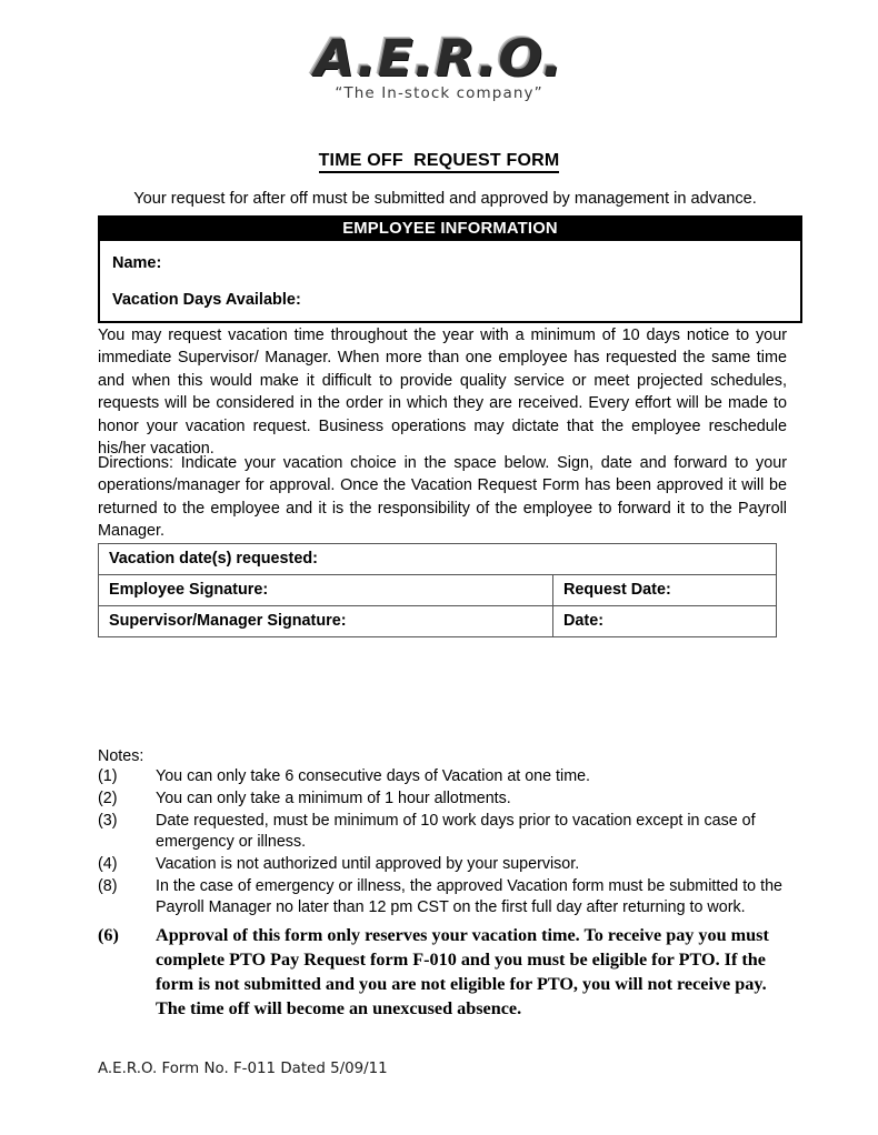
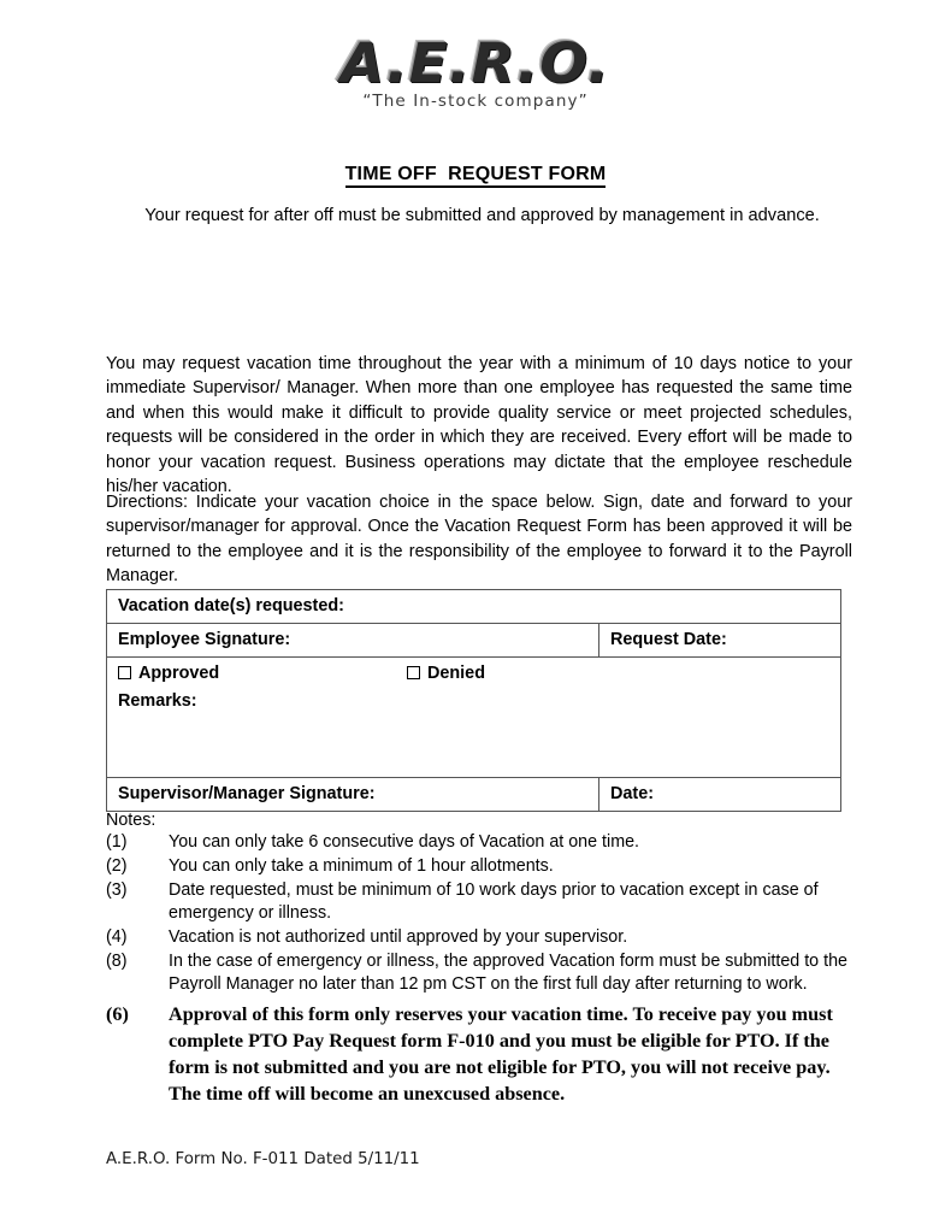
  A.E.R.O.
  “The In-stock company”
  TIME OFF REQUEST FORM
  Your request for after off must be submitted and approved by management in advance.
- EMPLOYEE INFORMATION
- Name:
- Vacation Days Available:
  You may request vacation time throughout the year with a minimum of 10 days notice to your immediate Supervisor/ Manager. When more than one employee has requested the same time and when this would make it difficult to provide quality service or meet projected schedules, requests will be considered in the order in which they are received. Every effort will be made to honor your vacation request. Business operations may dictate that the employee reschedule his/her vacation.
- Directions: Indicate your vacation choice in the space below. Sign, date and forward to your operations/manager for approval. Once the Vacation Request Form has been approved it will be returned to the employee and it is the responsibility of the employee to forward it to the Payroll Manager.
+ Directions: Indicate your vacation choice in the space below. Sign, date and forward to your supervisor/manager for approval. Once the Vacation Request Form has been approved it will be returned to the employee and it is the responsibility of the employee to forward it to the Payroll Manager.
  Vacation date(s) requested:
  Employee Signature:	Request Date:
+ Approved Denied Remarks:
  Supervisor/Manager Signature:	Date:
  Notes:
  (1)
  You can only take 6 consecutive days of Vacation at one time.
  (2)
  You can only take a minimum of 1 hour allotments.
  (3)
  Date requested, must be minimum of 10 work days prior to vacation except in case of emergency or illness.
  (4)
  Vacation is not authorized until approved by your supervisor.
  (8)
  In the case of emergency or illness, the approved Vacation form must be submitted to the Payroll Manager no later than 12 pm CST on the first full day after returning to work.
  (6)
  Approval of this form only reserves your vacation time. To receive pay you must complete PTO Pay Request form F-010 and you must be eligible for PTO. If the form is not submitted and you are not eligible for PTO, you will not receive pay. The time off will become an unexcused absence.
- A.E.R.O. Form No. F-011 Dated 5/09/11
+ A.E.R.O. Form No. F-011 Dated 5/11/11
